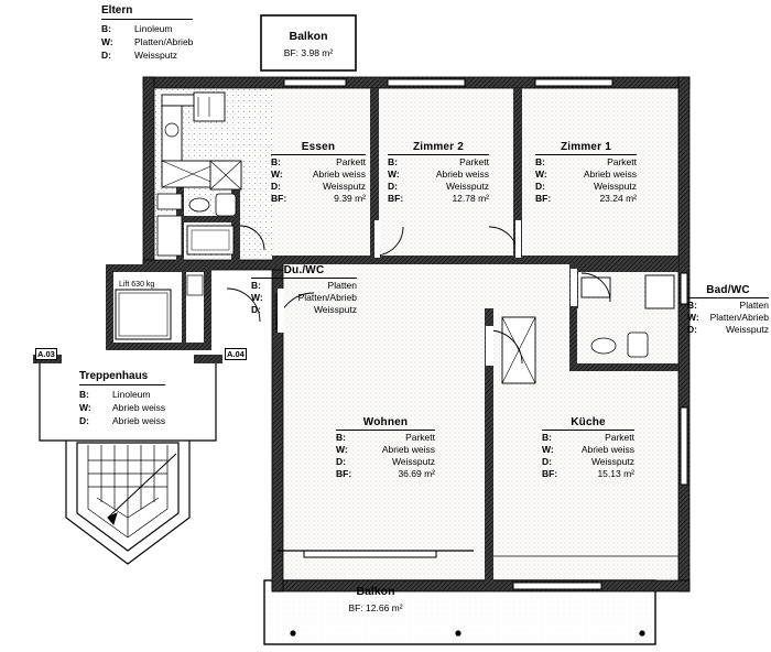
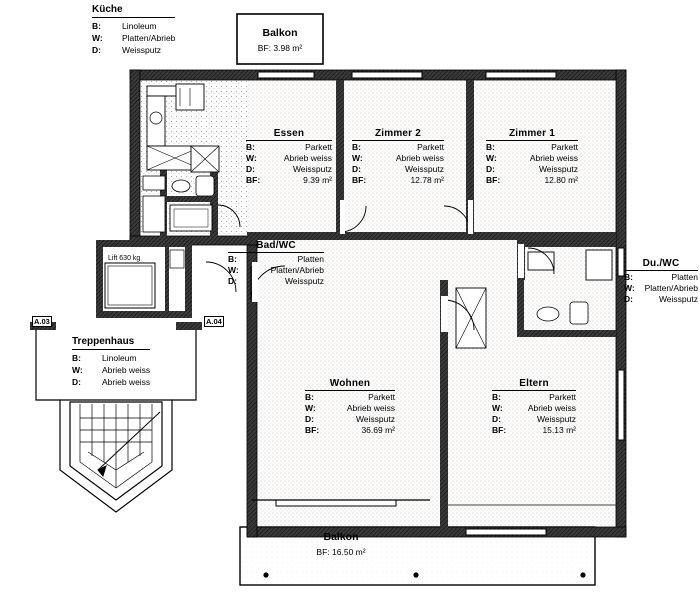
- Eltern
+ Küche
  B:
  Linoleum
  W:
  Platten/Abrieb
  D:
  Weissputz
  Balkon
  BF: 3.98 m²
  Essen
  B:
  Parkett
  W:
  Abrieb weiss
  D:
  Weissputz
  BF:
  9.39 m²
  Zimmer 2
  B:
  Parkett
  W:
  Abrieb weiss
  D:
  Weissputz
  BF:
  12.78 m²
  Zimmer 1
  B:
  Parkett
  W:
  Abrieb weiss
  D:
  Weissputz
  BF:
- 23.24 m²
+ 12.80 m²
- Du./WC
+ Bad/WC
  B:
  Platten
  W:
  Platten/Abrieb
  D:
  Weissputz
- Bad/WC
+ Du./WC
  B:
  Platten
  W:
  Platten/Abrieb
  D:
  Weissputz
  Wohnen
  B:
  Parkett
  W:
  Abrieb weiss
  D:
  Weissputz
  BF:
  36.69 m²
- Küche
+ Eltern
  B:
  Parkett
  W:
  Abrieb weiss
  D:
  Weissputz
  BF:
  15.13 m²
  Treppenhaus
  B:
  Linoleum
  W:
  Abrieb weiss
  D:
  Abrieb weiss
  Balkon
- BF: 12.66 m²
+ BF: 16.50 m²
  A.03
  A.04
